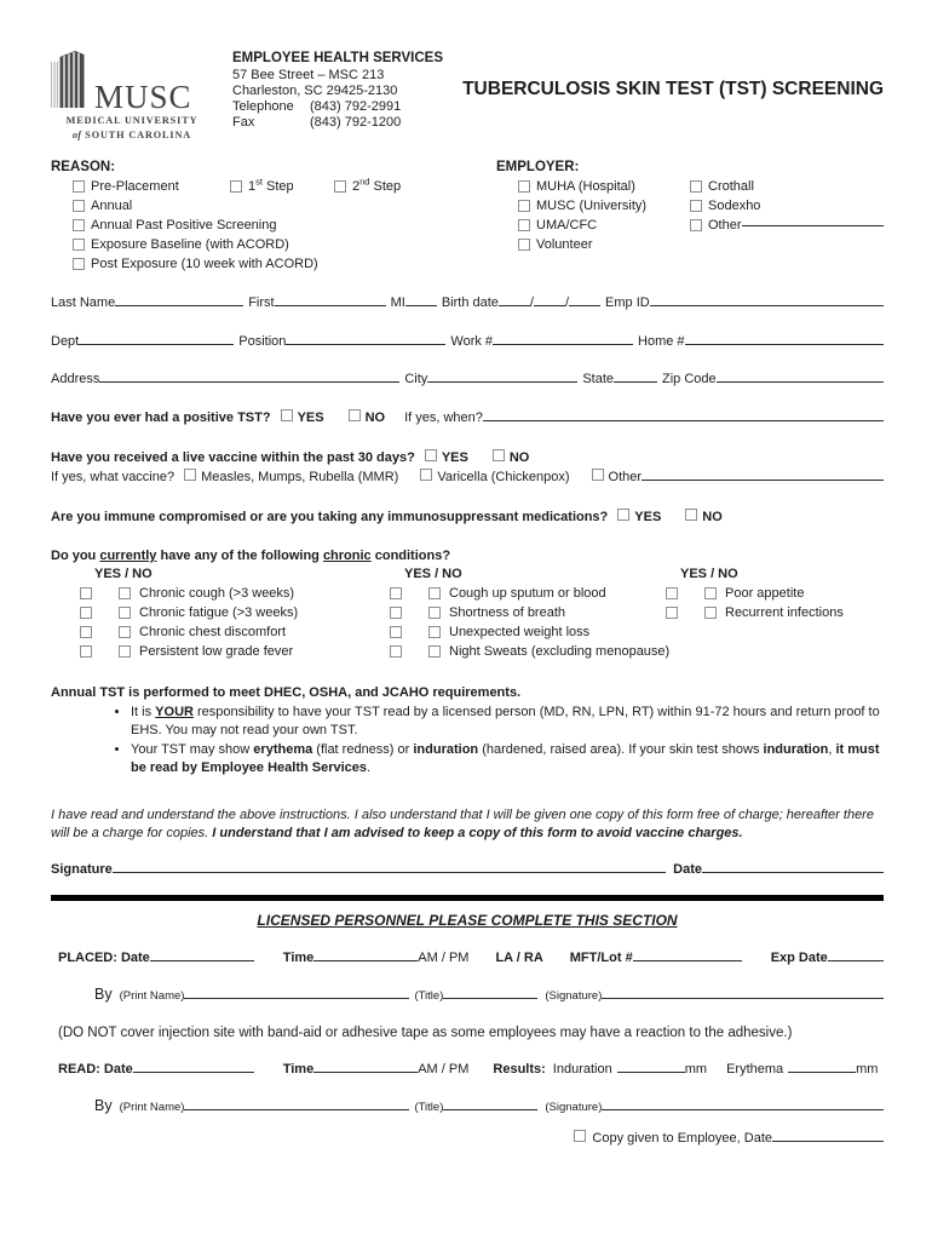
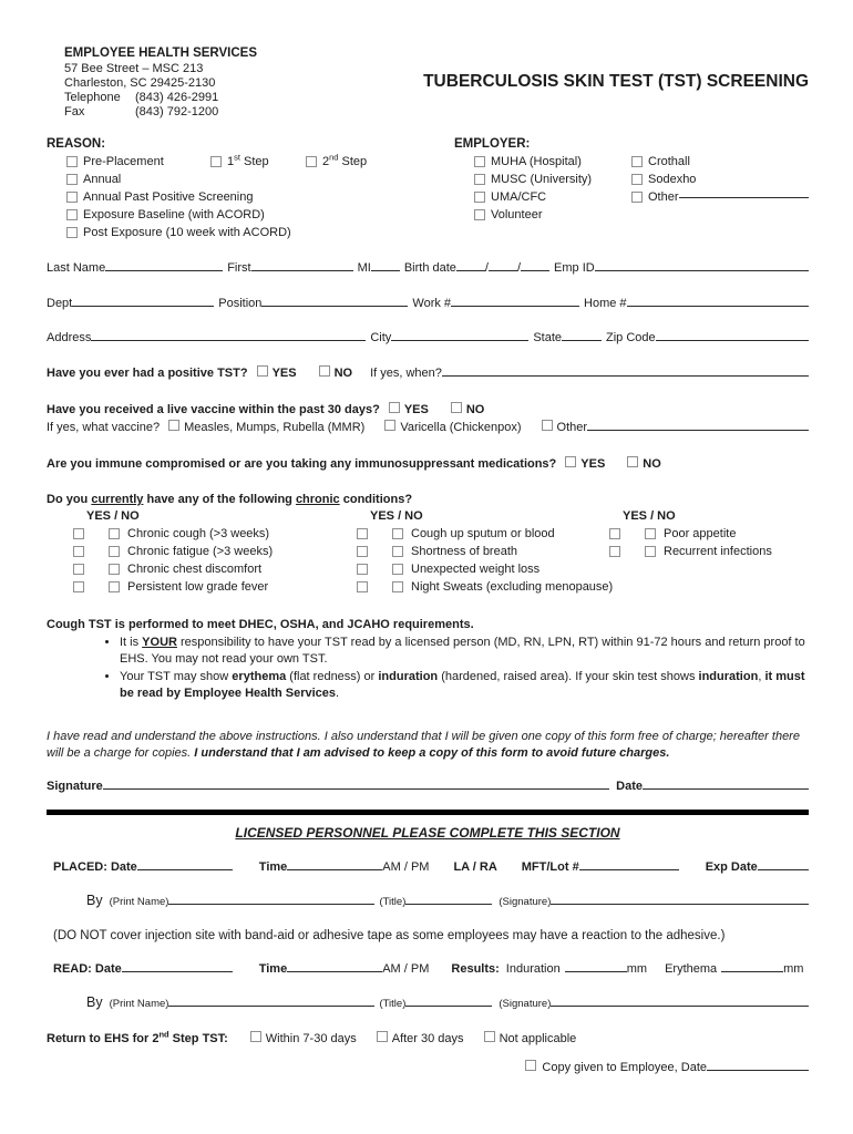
- MUSC
- MEDICAL UNIVERSITY
- of SOUTH CAROLINA
  EMPLOYEE HEALTH SERVICES
  57 Bee Street – MSC 213
  Charleston, SC 29425-2130
  Telephone
- (843) 792-2991
+ (843) 426-2991
  Fax
  (843) 792-1200
  TUBERCULOSIS SKIN TEST (TST) SCREENING
  REASON:
  Pre-Placement
  1st Step
  2nd Step
  Annual
  Annual Past Positive Screening
  Exposure Baseline (with ACORD)
  Post Exposure (10 week with ACORD)
  EMPLOYER:
  MUHA (Hospital)
  MUSC (University)
  UMA/CFC
  Volunteer
  Crothall
  Sodexho
  Other
  Last Name
  First
  MI
  Birth date
  /
  /
  Emp ID
  Dept
  Position
  Work #
  Home #
  Address
  City
  State
  Zip Code
  Have you ever had a positive TST?
  YES
  NO
  If yes, when?
  Have you received a live vaccine within the past 30 days?
  YES
  NO
  If yes, what vaccine?
  Measles, Mumps, Rubella (MMR)
  Varicella (Chickenpox)
  Other
  Are you immune compromised or are you taking any immunosuppressant medications?
  YES
  NO
  Do you currently have any of the following chronic conditions?
  YES / NO
  Chronic cough (>3 weeks)
  Chronic fatigue (>3 weeks)
  Chronic chest discomfort
  Persistent low grade fever
  YES / NO
  Cough up sputum or blood
  Shortness of breath
  Unexpected weight loss
  Night Sweats (excluding menopause)
  YES / NO
  Poor appetite
  Recurrent infections
- Annual TST is performed to meet DHEC, OSHA, and JCAHO requirements.
+ Cough TST is performed to meet DHEC, OSHA, and JCAHO requirements.
  It is YOUR responsibility to have your TST read by a licensed person (MD, RN, LPN, RT) within 91-72 hours and return proof to EHS. You may not read your own TST.
  Your TST may show erythema (flat redness) or induration (hardened, raised area). If your skin test shows induration, it must be read by Employee Health Services.
- I have read and understand the above instructions. I also understand that I will be given one copy of this form free of charge; hereafter there will be a charge for copies. I understand that I am advised to keep a copy of this form to avoid vaccine charges.
+ I have read and understand the above instructions. I also understand that I will be given one copy of this form free of charge; hereafter there will be a charge for copies. I understand that I am advised to keep a copy of this form to avoid future charges.
  Signature
  Date
  LICENSED PERSONNEL PLEASE COMPLETE THIS SECTION
  PLACED: Date
  Time
  AM / PM
  LA / RA
  MFT/Lot #
  Exp Date
  By
  (Print Name)
  (Title)
  (Signature)
  (DO NOT cover injection site with band-aid or adhesive tape as some employees may have a reaction to the adhesive.)
  READ: Date
  Time
  AM / PM
  Results:
  Induration
  mm
  Erythema
  mm
  By
  (Print Name)
  (Title)
  (Signature)
+ Return to EHS for 2nd Step TST:
+ Within 7-30 days
+ After 30 days
+ Not applicable
  Copy given to Employee, Date
